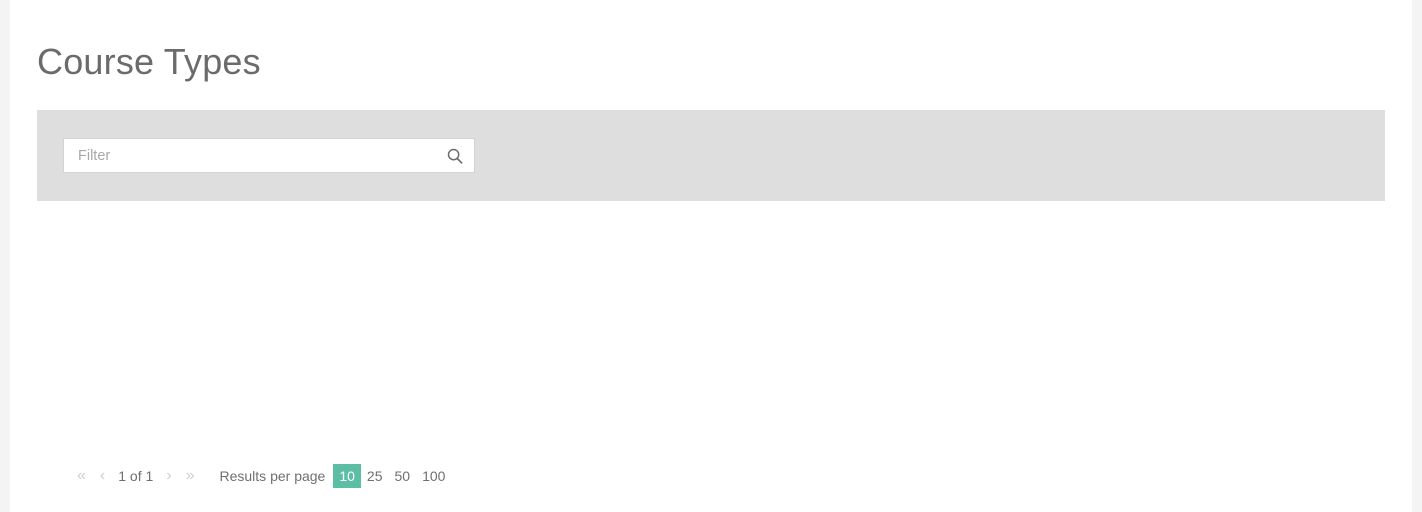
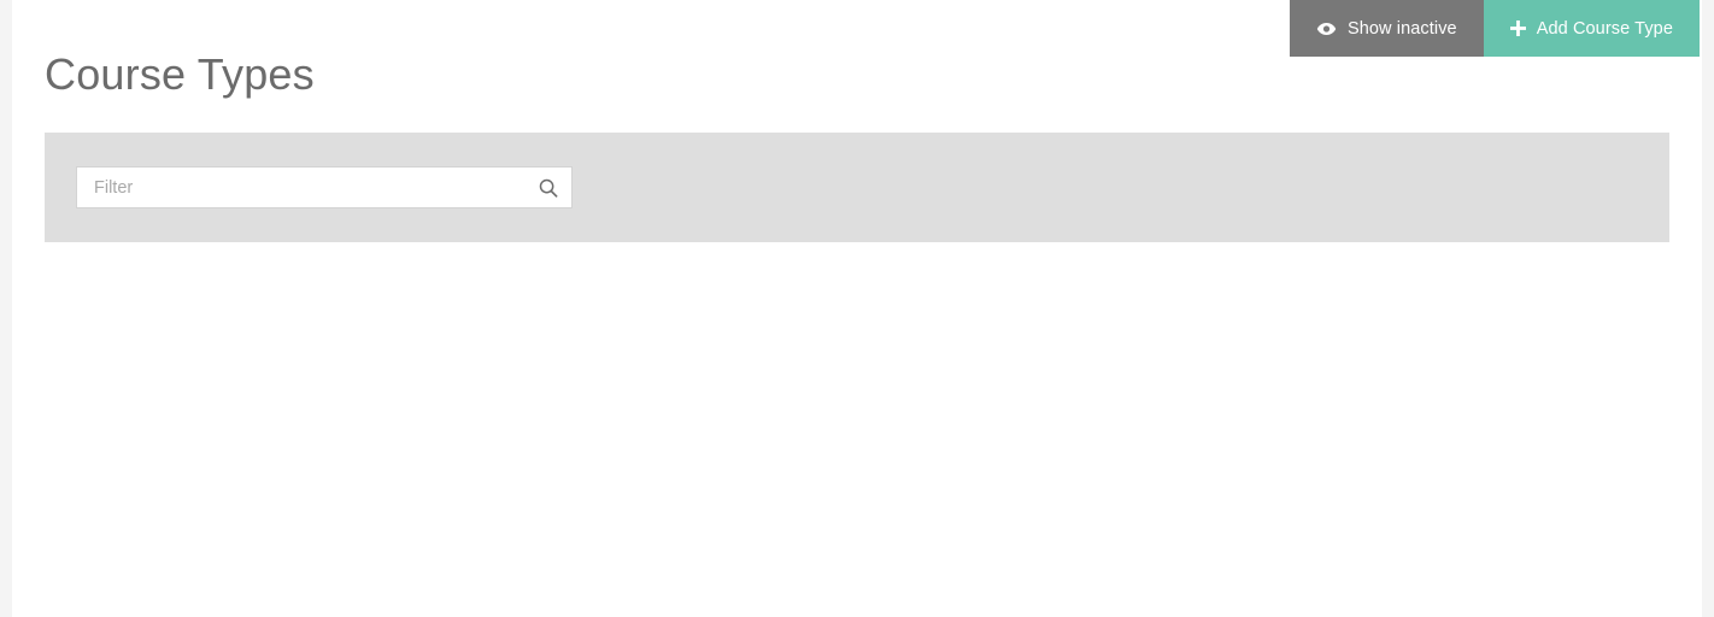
+ Show inactive
+ Add Course Type
  Course Types
  Filter
- «
- ‹
- 1 of 1
- ›
- »
- Results per page
- 10
- 25
- 50
- 100
